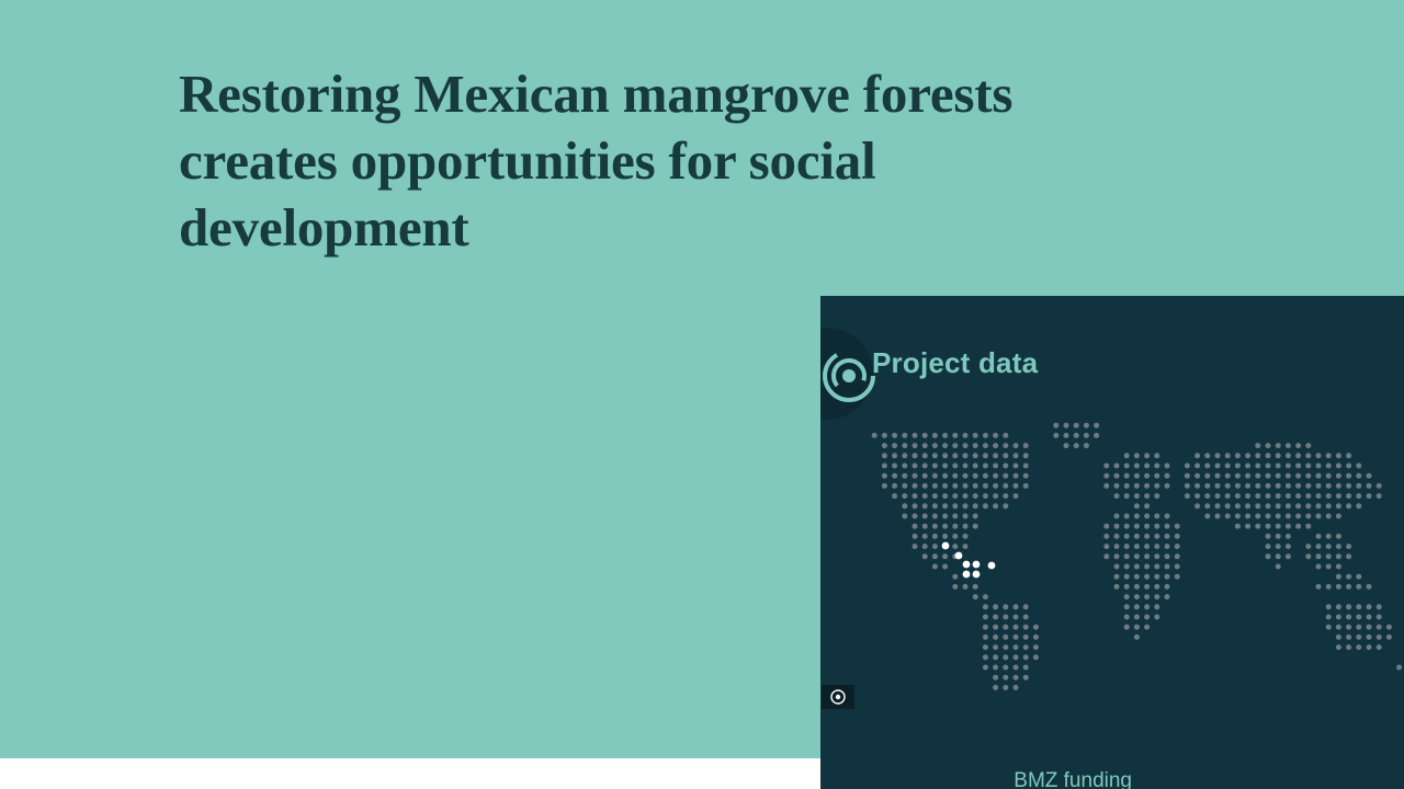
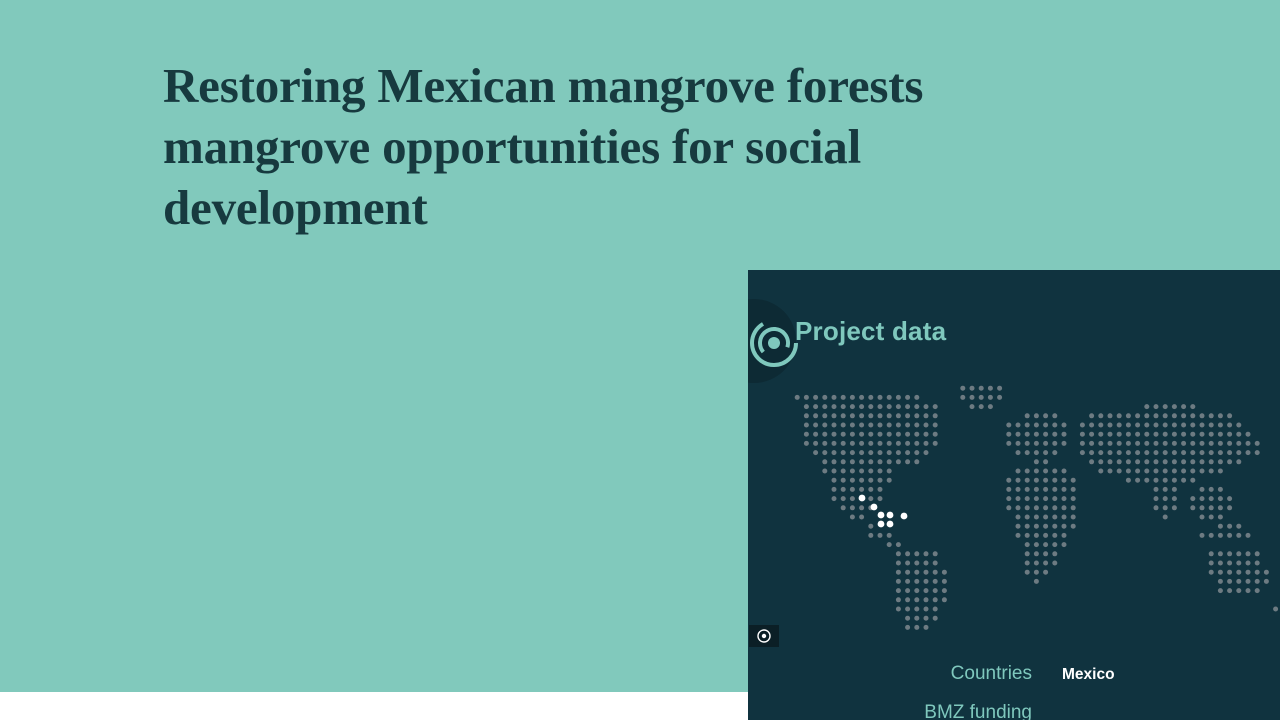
- Restoring Mexican mangrove forests creates opportunities for social development
+ Restoring Mexican mangrove forests mangrove opportunities for social development
  Project data
+ Countries
+ Mexico
  BMZ funding
